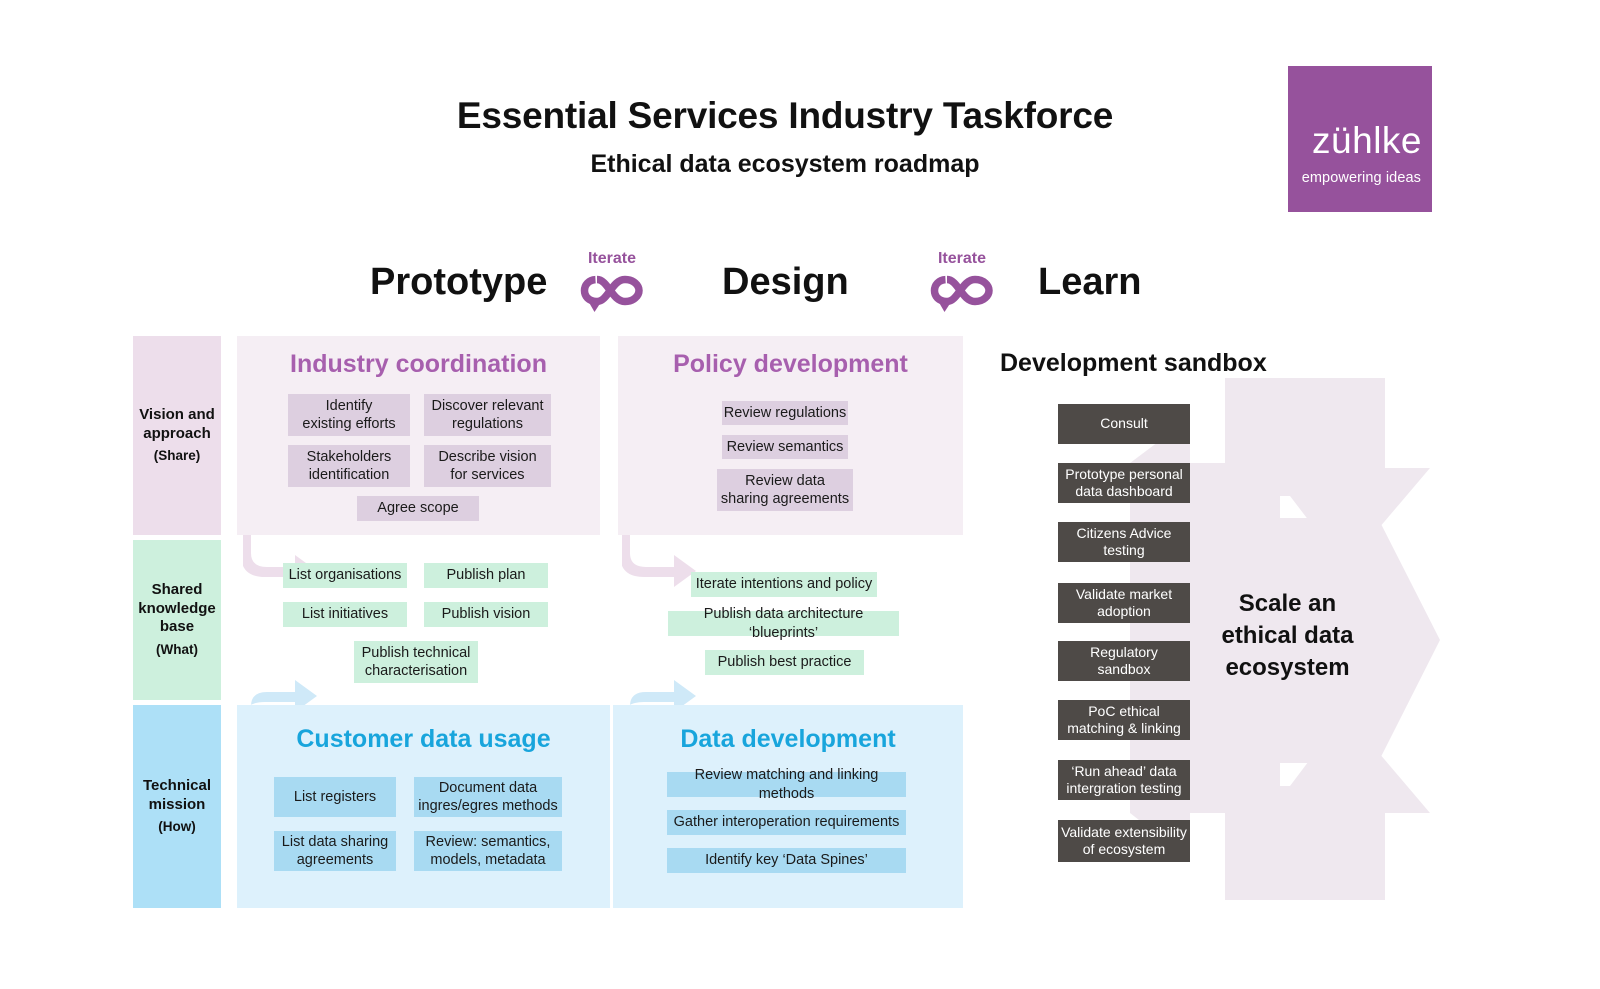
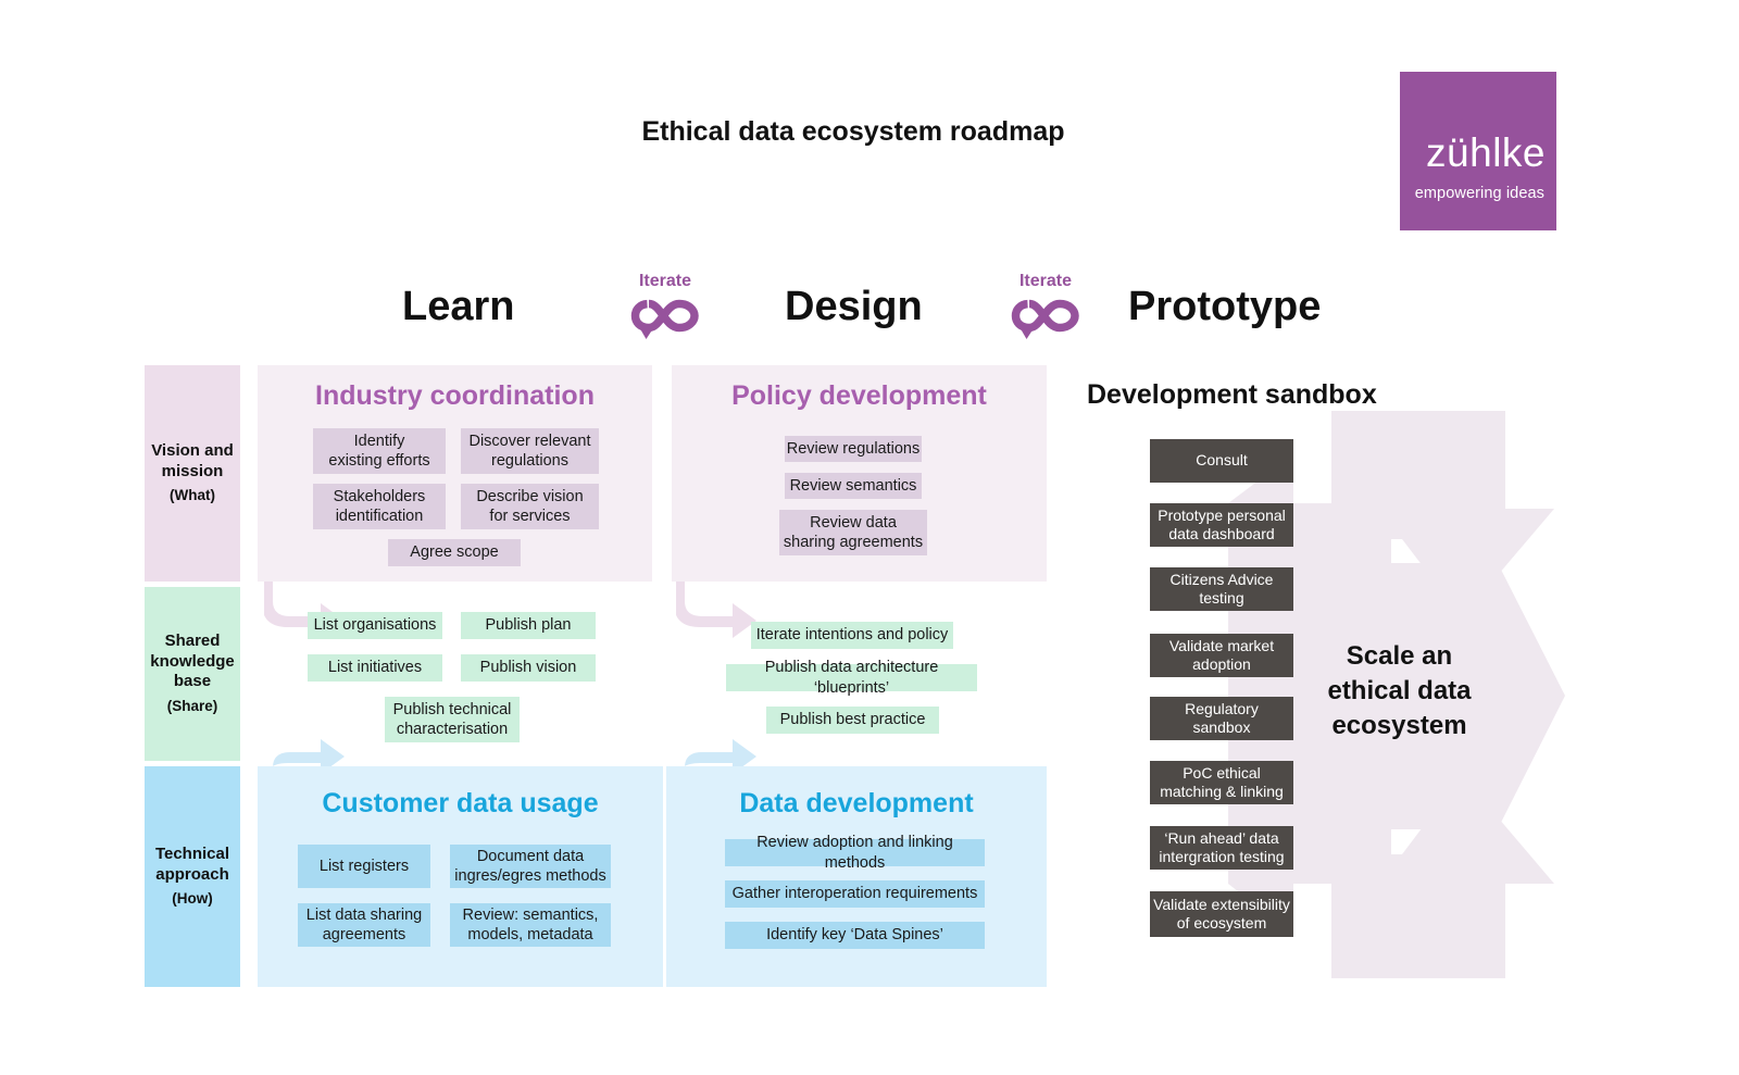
- Essential Services Industry Taskforce
  Ethical data ecosystem roadmap
  zühlke
  empowering ideas
- Prototype
+ Learn
  Design
- Learn
+ Prototype
  Iterate
  Iterate
  Scale an
  ethical data
  ecosystem
  Vision and
- approach
+ mission
- (Share)
+ (What)
  Shared
  knowledge
  base
- (What)
+ (Share)
  Technical
- mission
+ approach
  (How)
  Industry coordination
  Identify
  existing efforts
  Discover relevant
  regulations
  Stakeholders
  identification
  Describe vision
  for services
  Agree scope
  Policy development
  Review regulations
  Review semantics
  Review data
  sharing agreements
  List organisations
  Publish plan
  List initiatives
  Publish vision
  Publish technical
  characterisation
  Iterate intentions and policy
  Publish data architecture ‘blueprints’
  Publish best practice
  Customer data usage
  List registers
  Document data
  ingres/egres methods
  List data sharing
  agreements
  Review: semantics,
  models, metadata
  Data development
- Review matching and linking methods
+ Review adoption and linking methods
  Gather interoperation requirements
  Identify key ‘Data Spines’
  Development sandbox
  Consult
  Prototype personal
  data dashboard
  Citizens Advice
  testing
  Validate market
  adoption
  Regulatory
  sandbox
  PoC ethical
  matching & linking
  ‘Run ahead’ data
  intergration testing
  Validate extensibility
  of ecosystem
